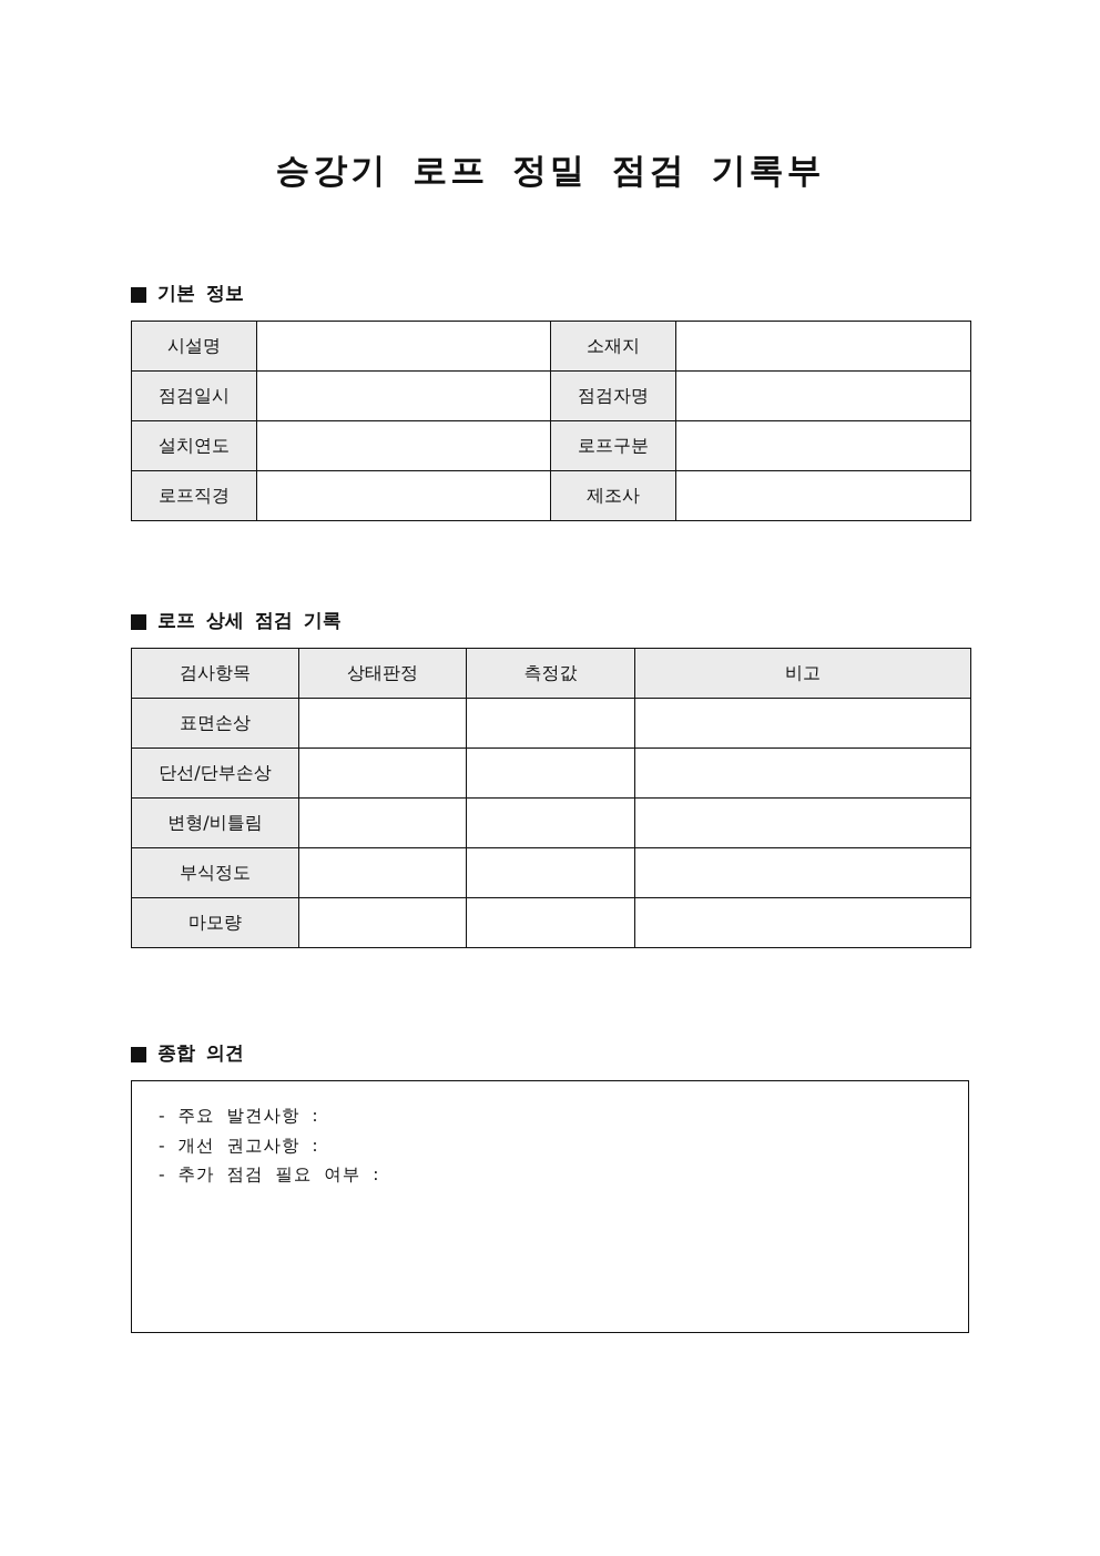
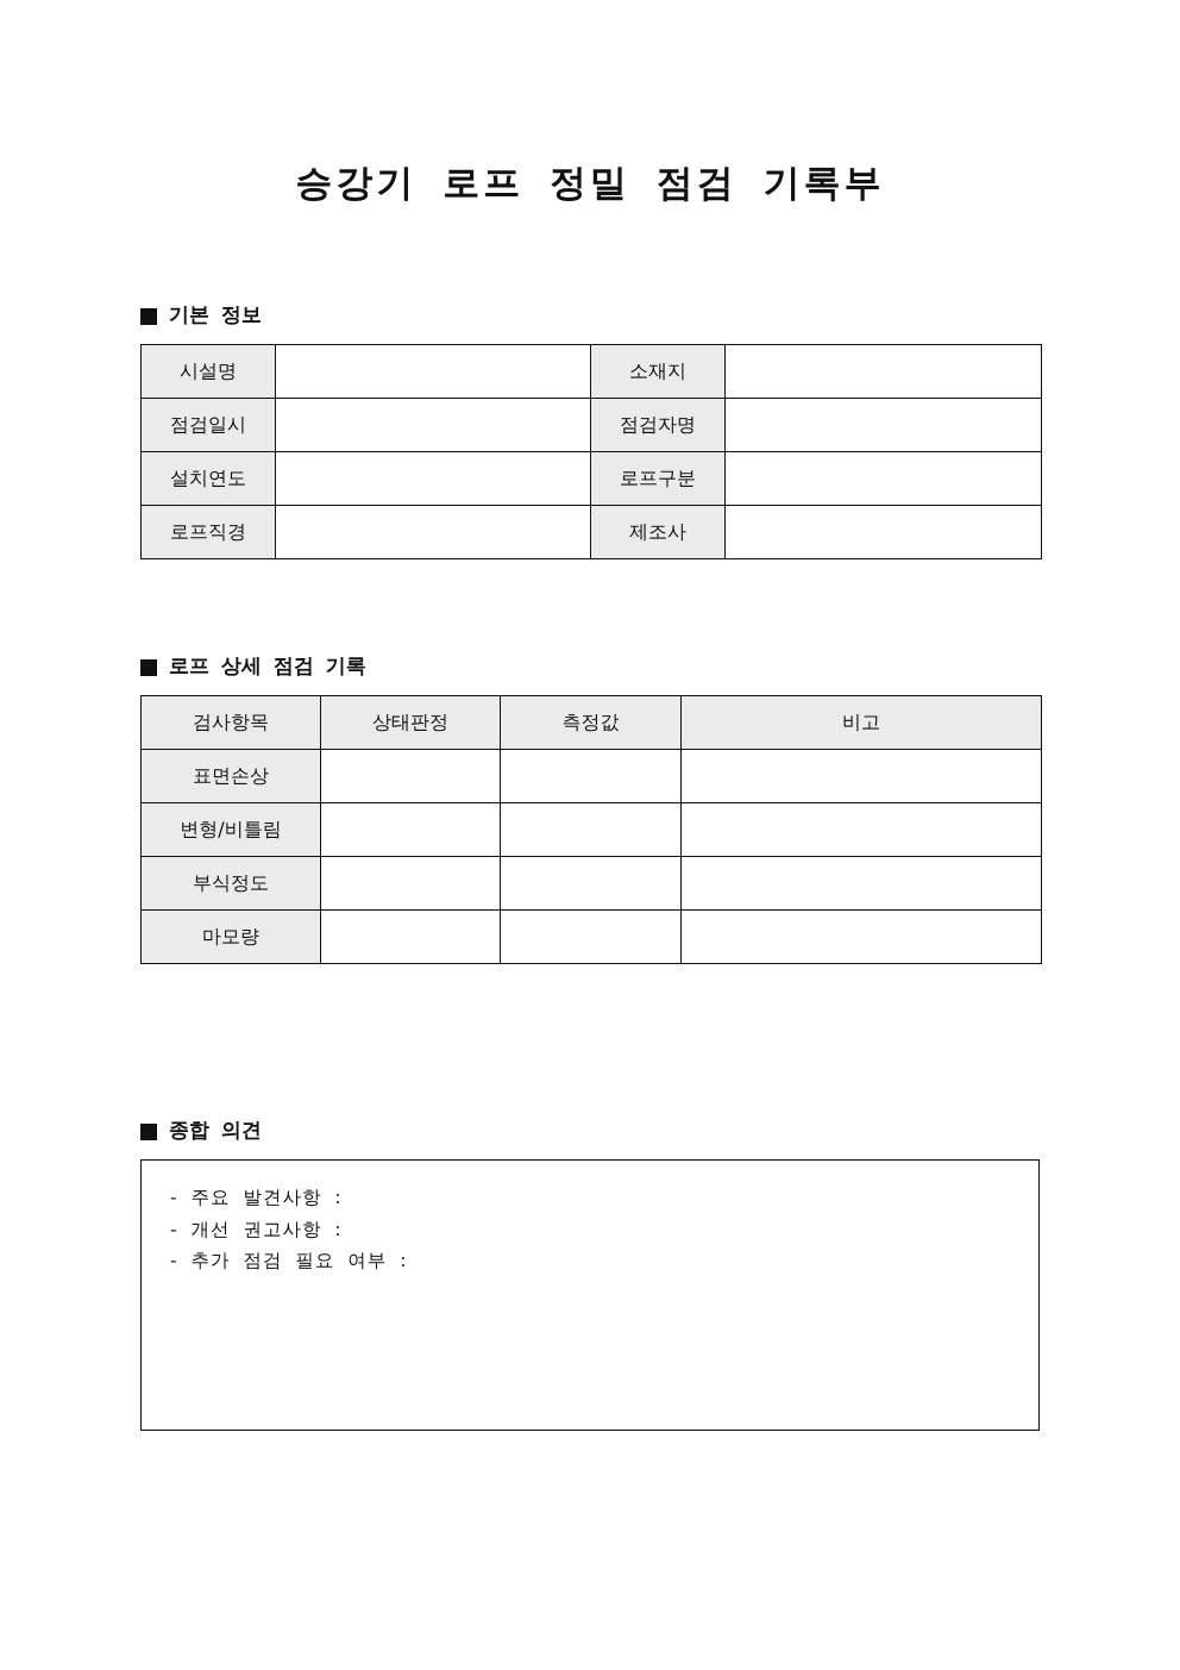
  승강기 로프 정밀 점검 기록부
  기본 정보
  시설명		소재지
  점검일시		점검자명
  설치연도		로프구분
  로프직경		제조사
  로프 상세 점검 기록
  검사항목	상태판정	측정값	비고
  표면손상
- 단선/단부손상
  변형/비틀림
  부식정도
  마모량
  종합 의견
  - 주요 발견사항 :
  - 개선 권고사항 :
  - 추가 점검 필요 여부 :
